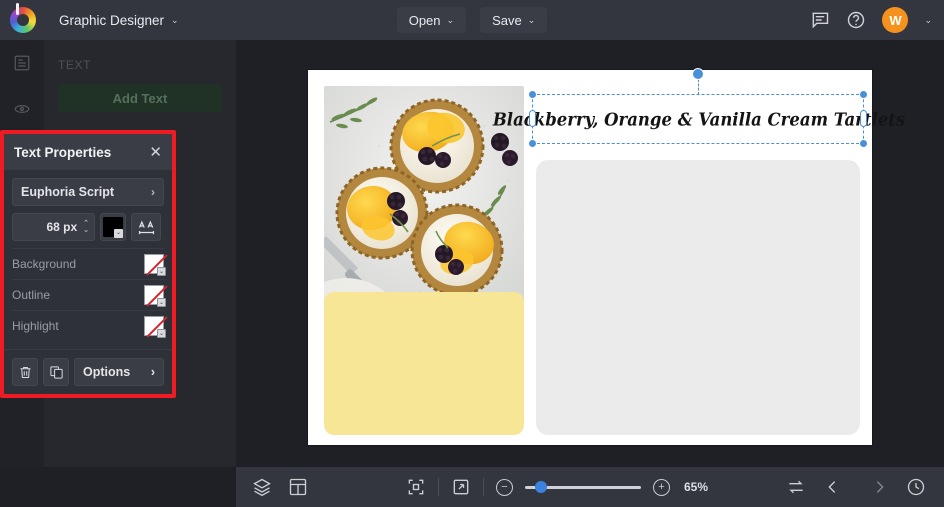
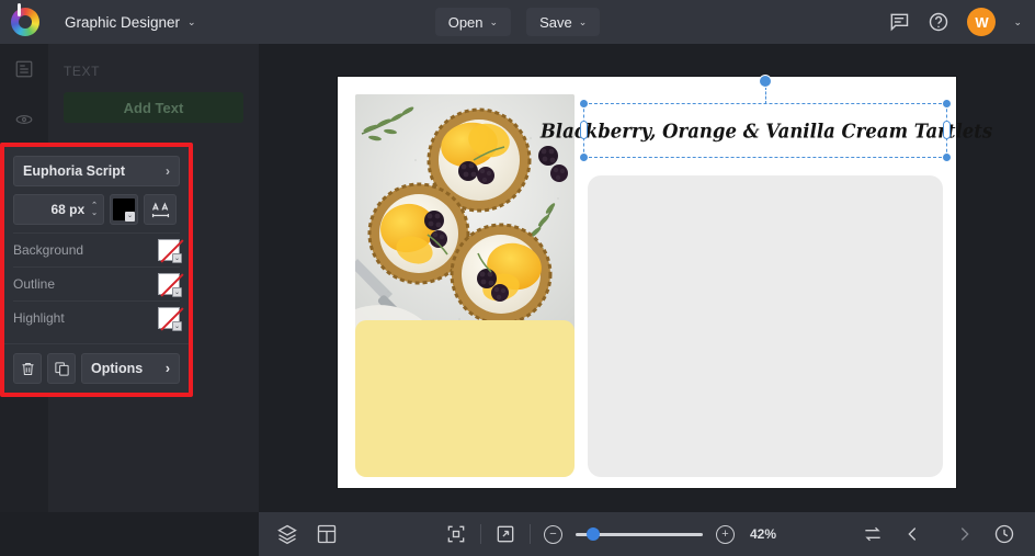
  Graphic Designer
  ⌄
  Open
  ⌄
  Save
  ⌄
  W
  ⌄
  TEXT
  Add Text
- Text Properties
- ✕
  Euphoria Script
  ›
  68 px
  Background
  Outline
  Highlight
  Options
  ›
  Blakberry, Orange & Vanilla Cream Tatlets
  −
  +
- 65%
+ 42%
